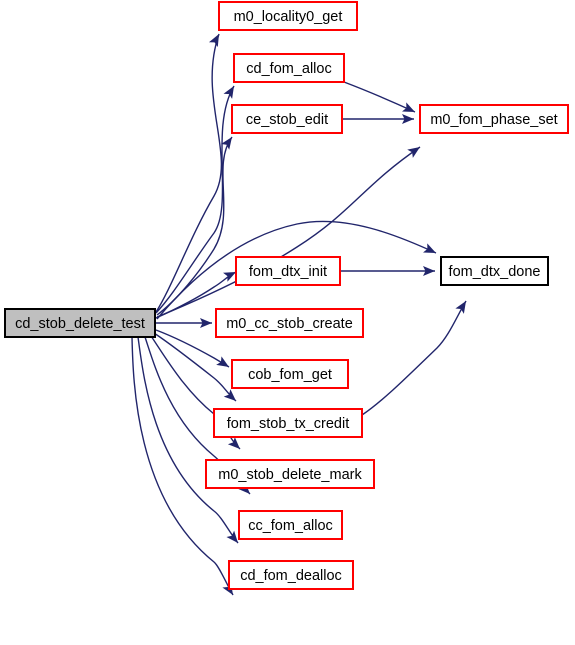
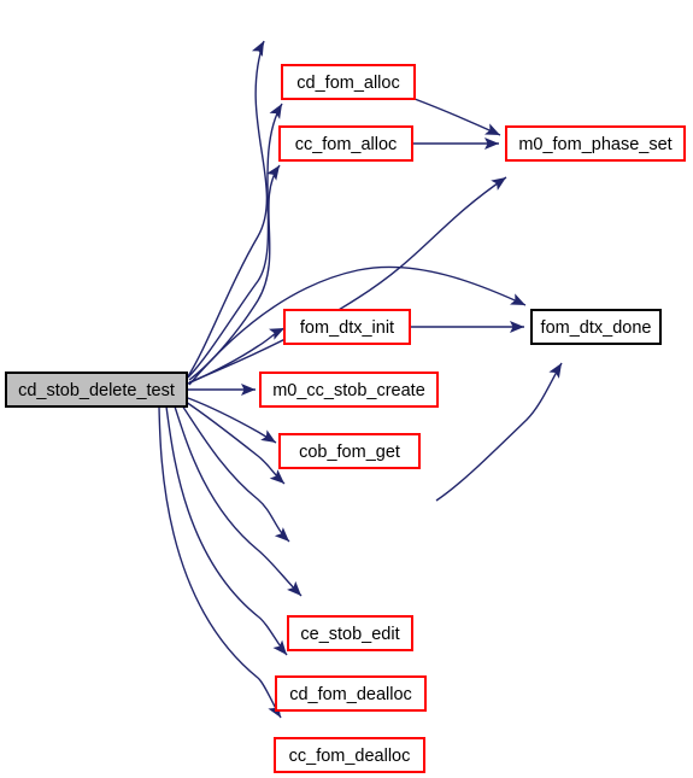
  cd_stob_delete_test
- m0_locality0_get
  cd_fom_alloc
- ce_stob_edit
+ cc_fom_alloc
  m0_fom_phase_set
  fom_dtx_init
  fom_dtx_done
  m0_cc_stob_create
  cob_fom_get
- fom_stob_tx_credit
- m0_stob_delete_mark
- cc_fom_alloc
+ ce_stob_edit
  cd_fom_dealloc
+ cc_fom_dealloc
